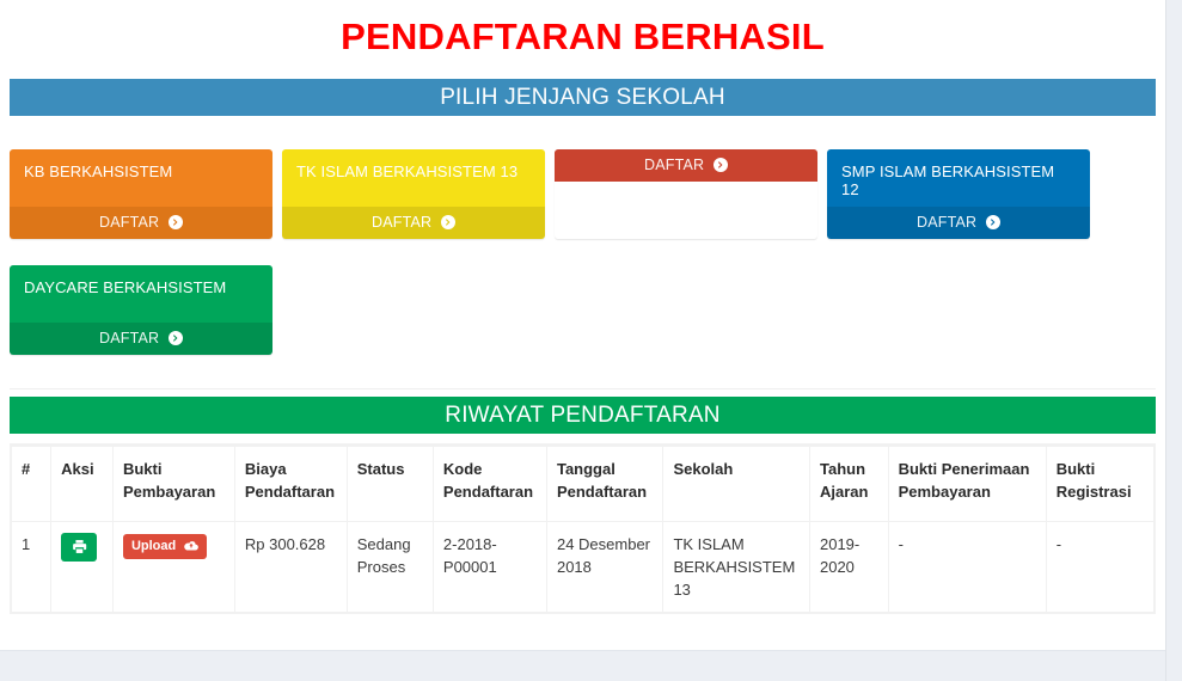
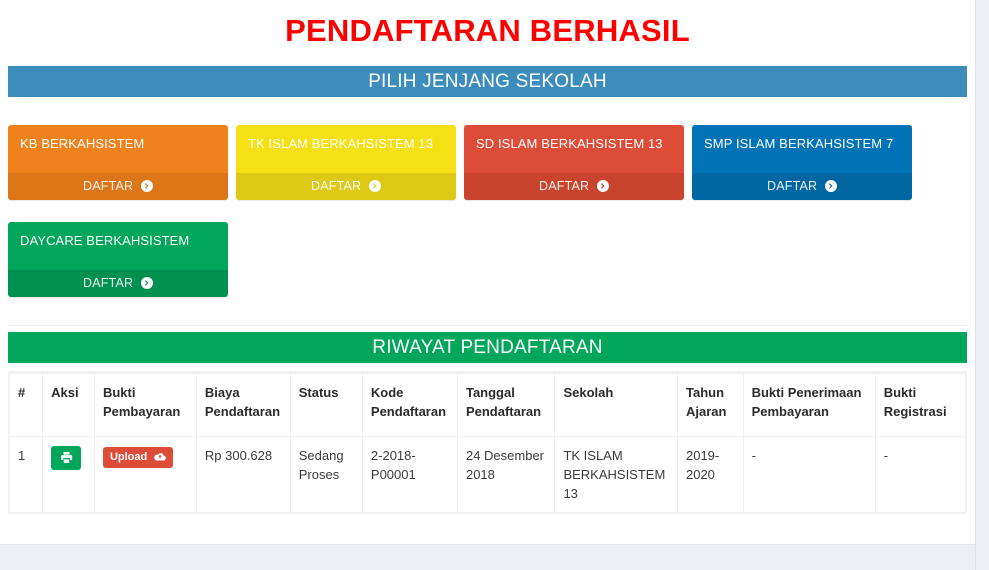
  PENDAFTARAN BERHASIL
  PILIH JENJANG SEKOLAH
  KB BERKAHSISTEM
  DAFTAR
  TK ISLAM BERKAHSISTEM 13
  DAFTAR
+ SD ISLAM BERKAHSISTEM 13
  DAFTAR
- SMP ISLAM BERKAHSISTEM 12
+ SMP ISLAM BERKAHSISTEM 7
  DAFTAR
  DAYCARE BERKAHSISTEM
  DAFTAR
  RIWAYAT PENDAFTARAN
  #	Aksi	Bukti Pembayaran	Biaya Pendaftaran	Status	Kode Pendaftaran	Tanggal Pendaftaran	Sekolah	Tahun Ajaran	Bukti Penerimaan Pembayaran	Bukti Registrasi
  1		Upload	Rp 300.628	Sedang Proses	2-2018-P00001	24 Desember 2018	TK ISLAM BERKAHSISTEM 13	2019-2020	-	-
